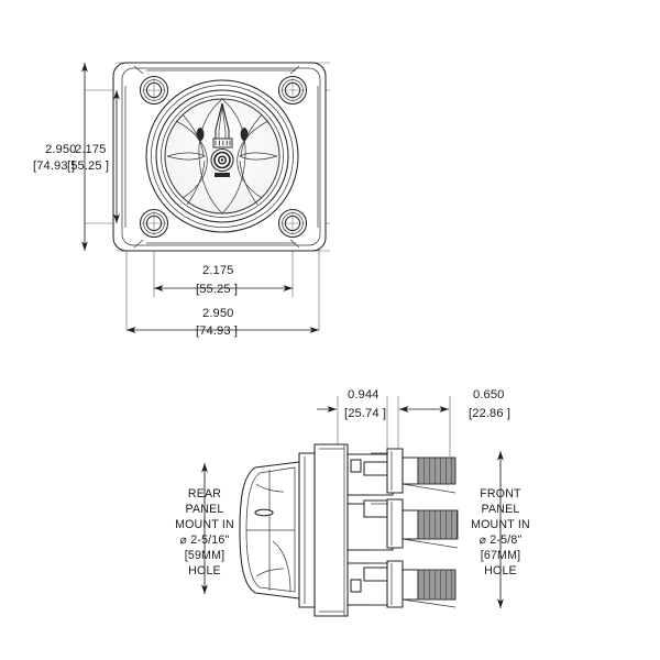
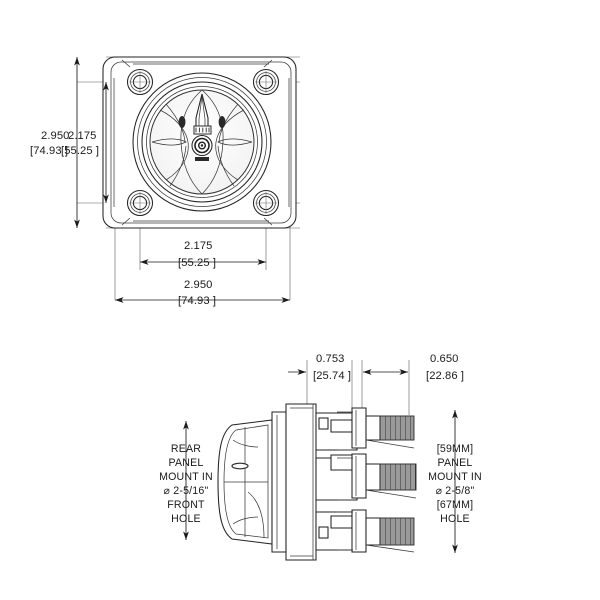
  2.950
  [74.93 ]
  2.175
  [55.25 ]
  2.175
  [55.25 ]
  2.950
  [74.93 ]
- 0.944
+ 0.753
  [25.74 ]
  0.650
  [22.86 ]
  REAR
  PANEL
  MOUNT IN
  ⌀ 2-5/16"
- [59MM]
+ FRONT
  HOLE
- FRONT
+ [59MM]
  PANEL
  MOUNT IN
  ⌀ 2-5/8"
  [67MM]
  HOLE
